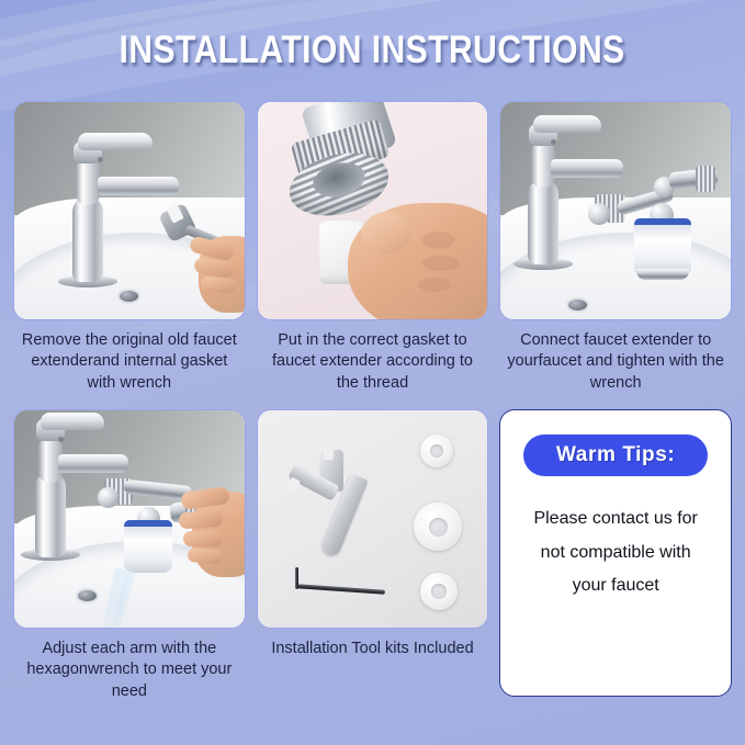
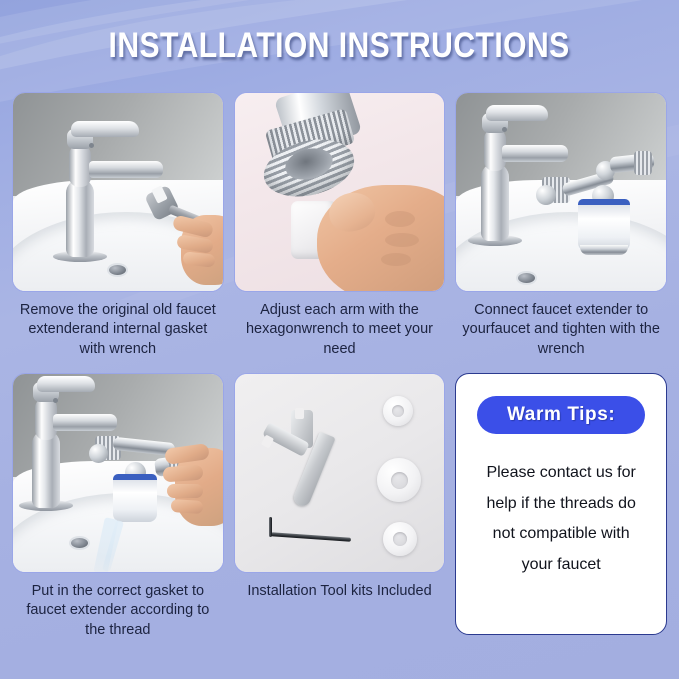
  INSTALLATION INSTRUCTIONS
  Remove the original old faucet extenderand internal gasket with wrench
- Put in the correct gasket to faucet extender according to the thread
+ Adjust each arm with the hexagonwrench to meet your need
  Connect faucet extender to yourfaucet and tighten with the wrench
- Adjust each arm with the hexagonwrench to meet your need
+ Put in the correct gasket to faucet extender according to the thread
  Installation Tool kits Included
  Warm Tips:
  Please contact us for
+ help if the threads do
  not compatible with
  your faucet
